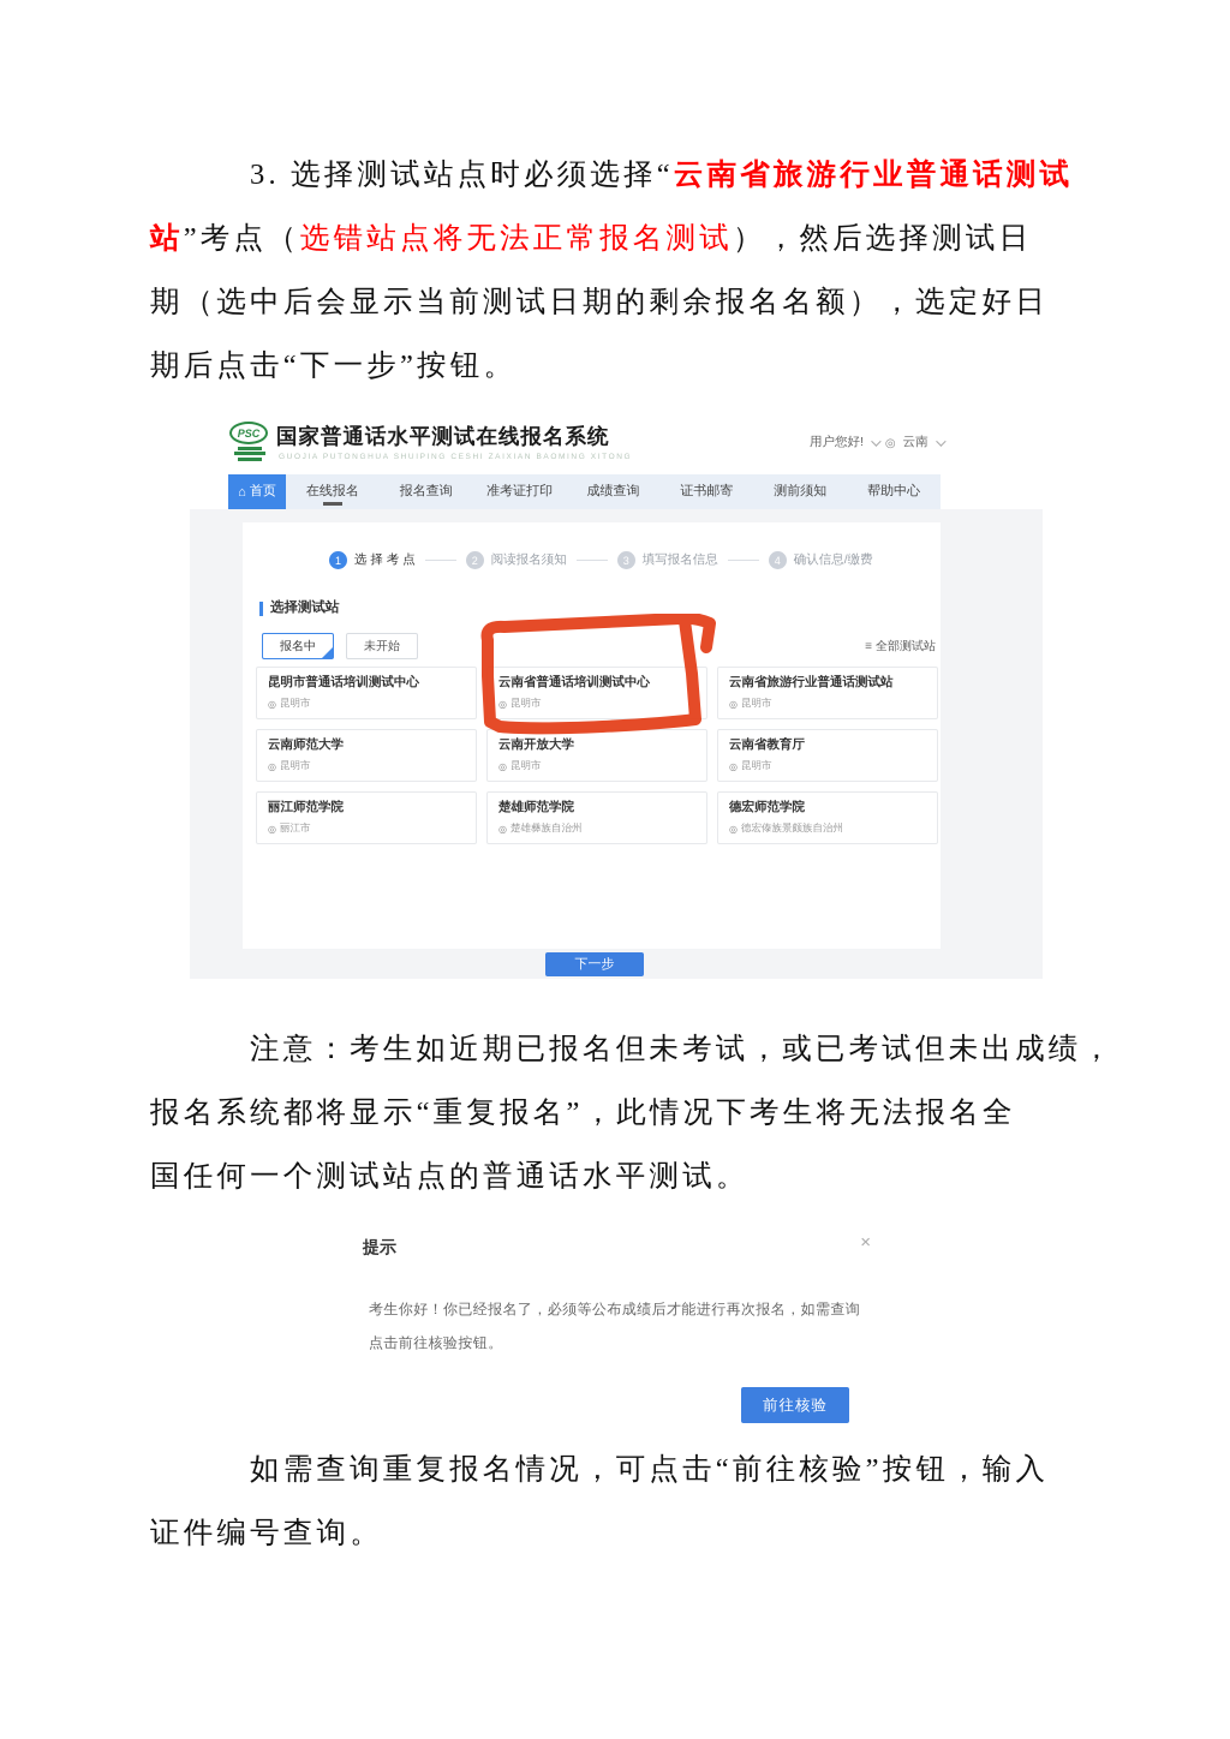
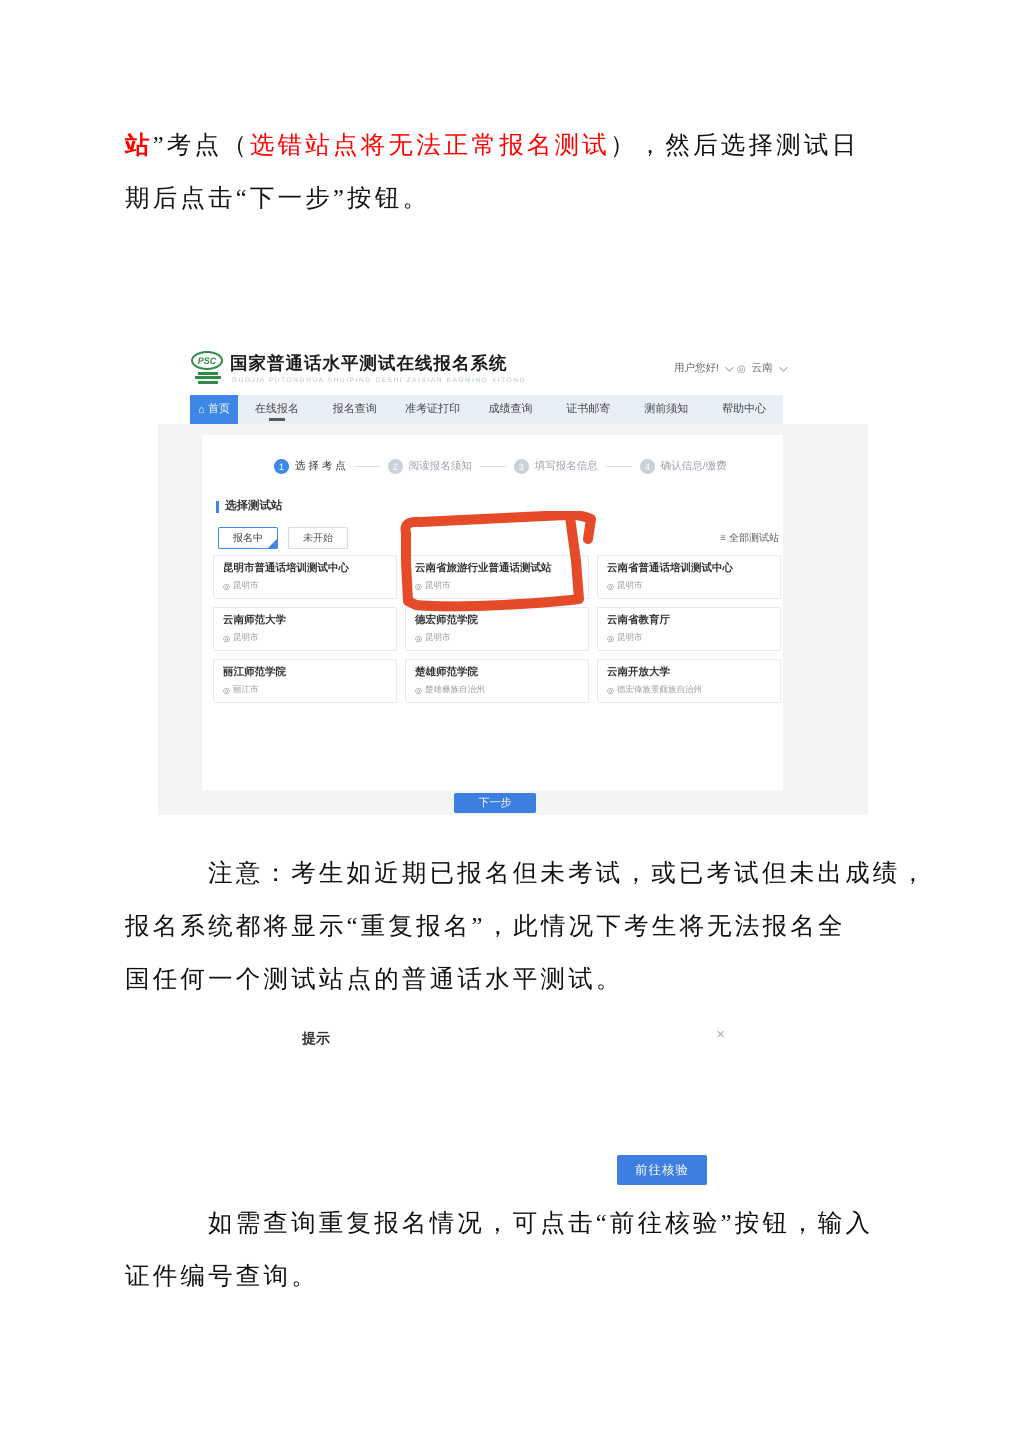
- 3. 选择测试站点时必须选择“云南省旅游行业普通话测试
  站”考点（选错站点将无法正常报名测试），然后选择测试日
- 期（选中后会显示当前测试日期的剩余报名名额），选定好日
  期后点击“下一步”按钮。
  PSC
  国家普通话水平测试在线报名系统
  用户您好!
  ◎
  云南
  ⌂
  首页
  在线报名
  报名查询
  准考证打印
  成绩查询
  证书邮寄
  测前须知
  帮助中心
  1
  选 择 考 点
  2
  阅读报名须知
  3
  填写报名信息
  4
  确认信息/缴费
  选择测试站
  报名中
  未开始
  ≡
  全部测试站
  昆明市普通话培训测试中心
  ◎
  昆明市
- 云南省普通话培训测试中心
+ 云南省旅游行业普通话测试站
  ◎
  昆明市
- 云南省旅游行业普通话测试站
+ 云南省普通话培训测试中心
  ◎
  昆明市
  云南师范大学
  ◎
  昆明市
- 云南开放大学
+ 德宏师范学院
  ◎
  昆明市
  云南省教育厅
  ◎
  昆明市
  丽江师范学院
  ◎
  丽江市
  楚雄师范学院
  ◎
  楚雄彝族自治州
- 德宏师范学院
+ 云南开放大学
  ◎
  德宏傣族景颇族自治州
  下一步
  注意：考生如近期已报名但未考试，或已考试但未出成绩，
  报名系统都将显示“重复报名”，此情况下考生将无法报名全
  国任何一个测试站点的普通话水平测试。
  提示
  ×
- 考生你好！你已经报名了，必须等公布成绩后才能进行再次报名，如需查询
- 点击前往核验按钮。
  前往核验
  如需查询重复报名情况，可点击“前往核验”按钮，输入
  证件编号查询。
